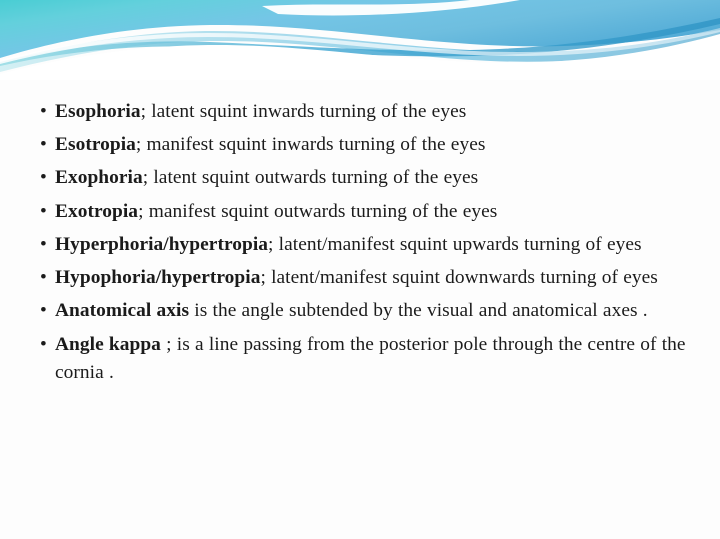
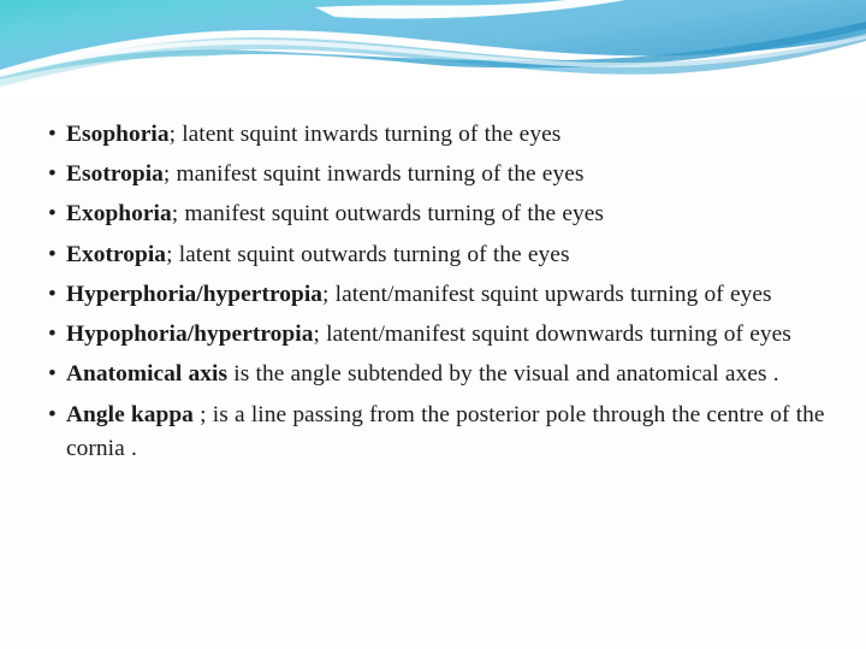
  •
  Esophoria; latent squint inwards turning of the eyes
  •
  Esotropia; manifest squint inwards turning of the eyes
  •
- Exophoria; latent squint outwards turning of the eyes
+ Exophoria; manifest squint outwards turning of the eyes
  •
- Exotropia; manifest squint outwards turning of the eyes
+ Exotropia; latent squint outwards turning of the eyes
  •
  Hyperphoria/hypertropia; latent/manifest squint upwards turning of eyes
  •
  Hypophoria/hypertropia; latent/manifest squint downwards turning of eyes
  •
  Anatomical axis is the angle subtended by the visual and anatomical axes .
  •
  Angle kappa ; is a line passing from the posterior pole through the centre of the cornia .
